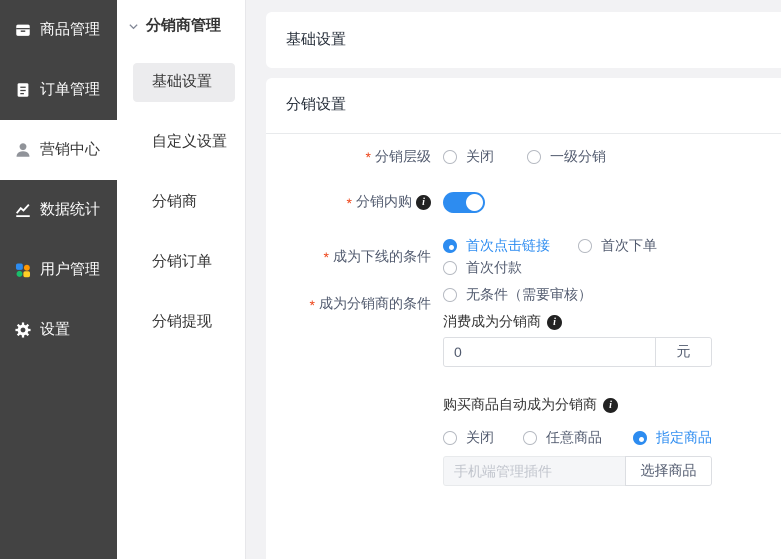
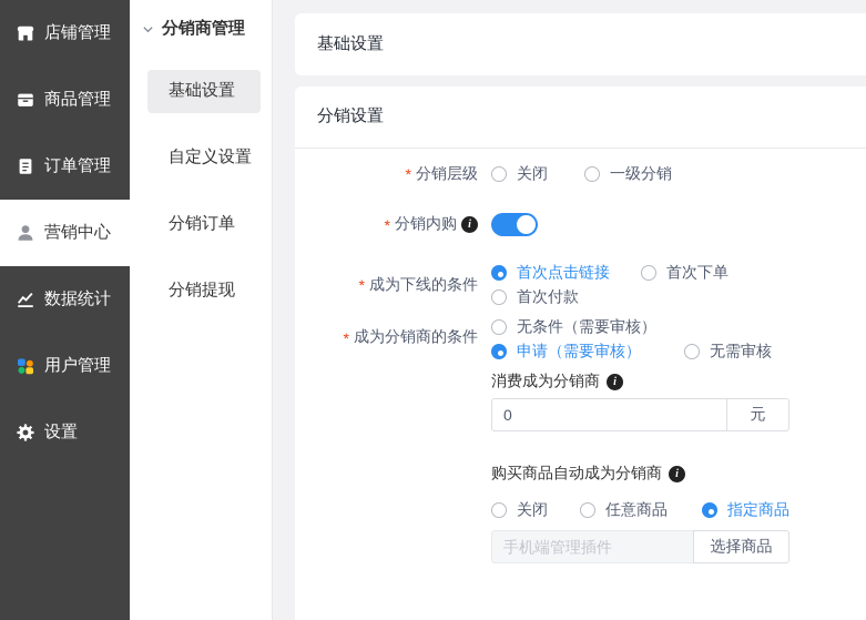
+ 店铺管理
  商品管理
  订单管理
  营销中心
  数据统计
  用户管理
  设置
  分销商管理
  基础设置
  自定义设置
- 分销商
  分销订单
  分销提现
  基础设置
  分销设置
  *
  分销层级
  关闭
  一级分销
  *
  分销内购
  i
  *
  成为下线的条件
  首次点击链接
  首次下单
  首次付款
  *
  成为分销商的条件
  无条件（需要审核）
+ 申请（需要审核）
+ 无需审核
  消费成为分销商
  i
  0
  元
  购买商品自动成为分销商
  i
  关闭
  任意商品
  指定商品
  手机端管理插件
  选择商品
